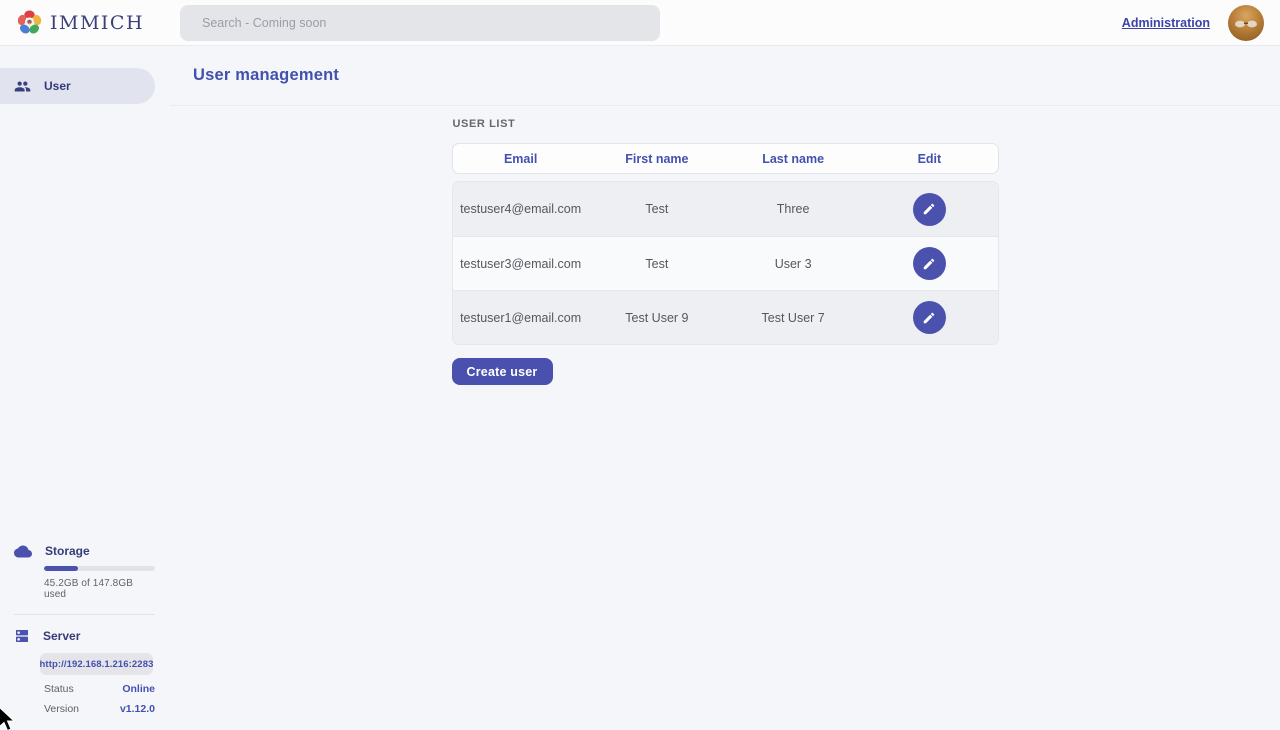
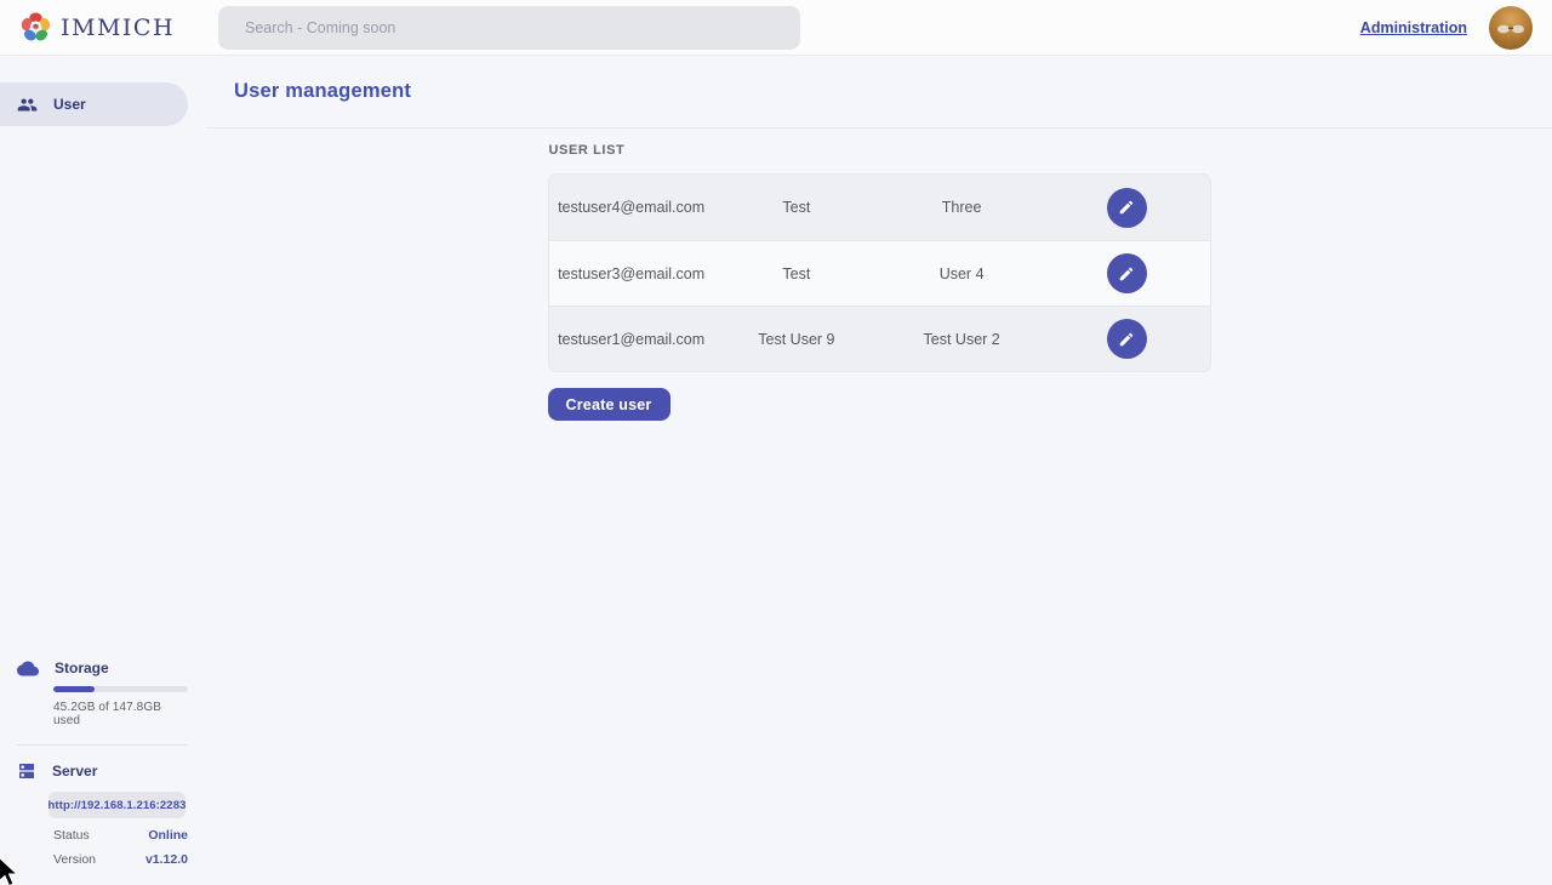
  IMMICH
  Search - Coming soon
  Administration
  User
  Storage
  45.2GB of 147.8GB used
  Server
  http://192.168.1.216:2283
  Status
  Online
  Version
  v1.12.0
  User management
  USER LIST
- Email
- First name
- Last name
- Edit
  testuser4@email.com
  Test
  Three
  testuser3@email.com
  Test
- User 3
+ User 4
  testuser1@email.com
  Test User 9
- Test User 7
+ Test User 2
  Create user
